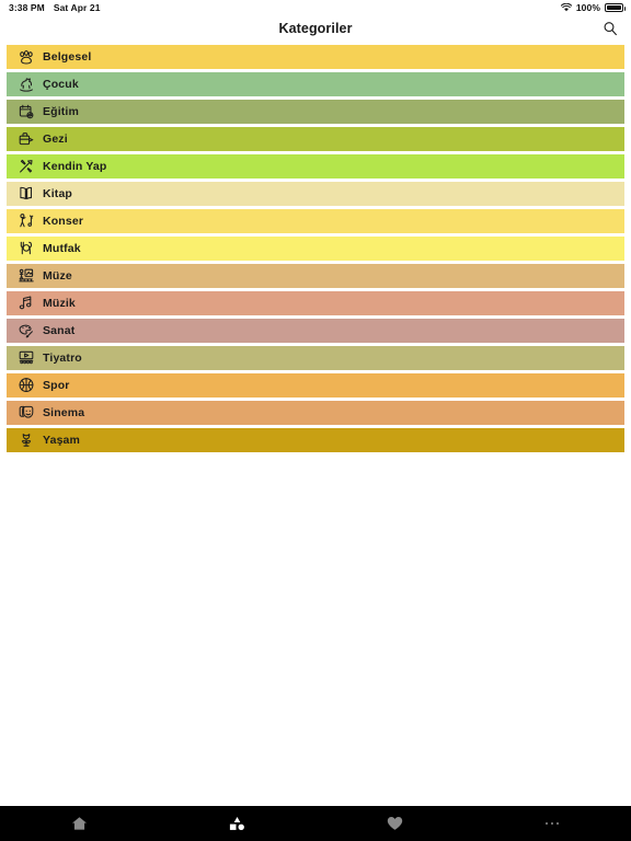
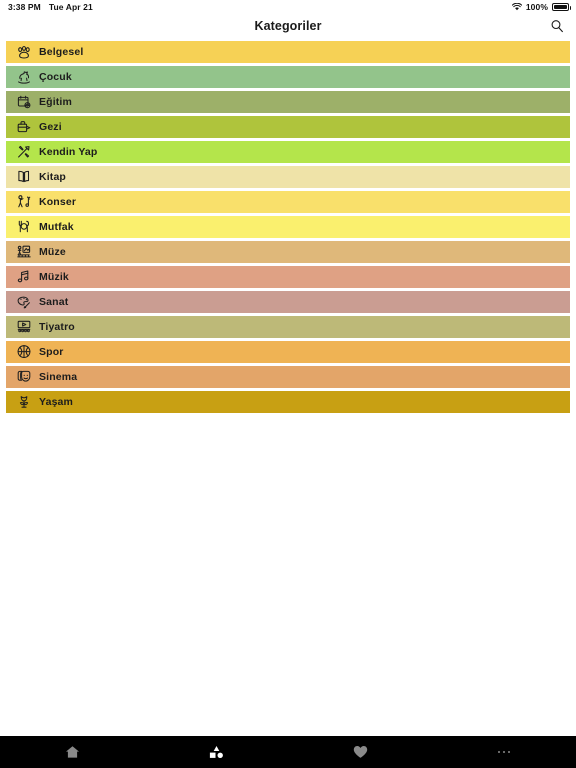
  3:38 PM
- Sat Apr 21
+ Tue Apr 21
  100%
  Kategoriler
  Belgesel
  Çocuk
  Eğitim
  Gezi
  Kendin Yap
  Kitap
  Konser
  Mutfak
  Müze
  Müzik
  Sanat
  Tiyatro
  Spor
  Sinema
  Yaşam
